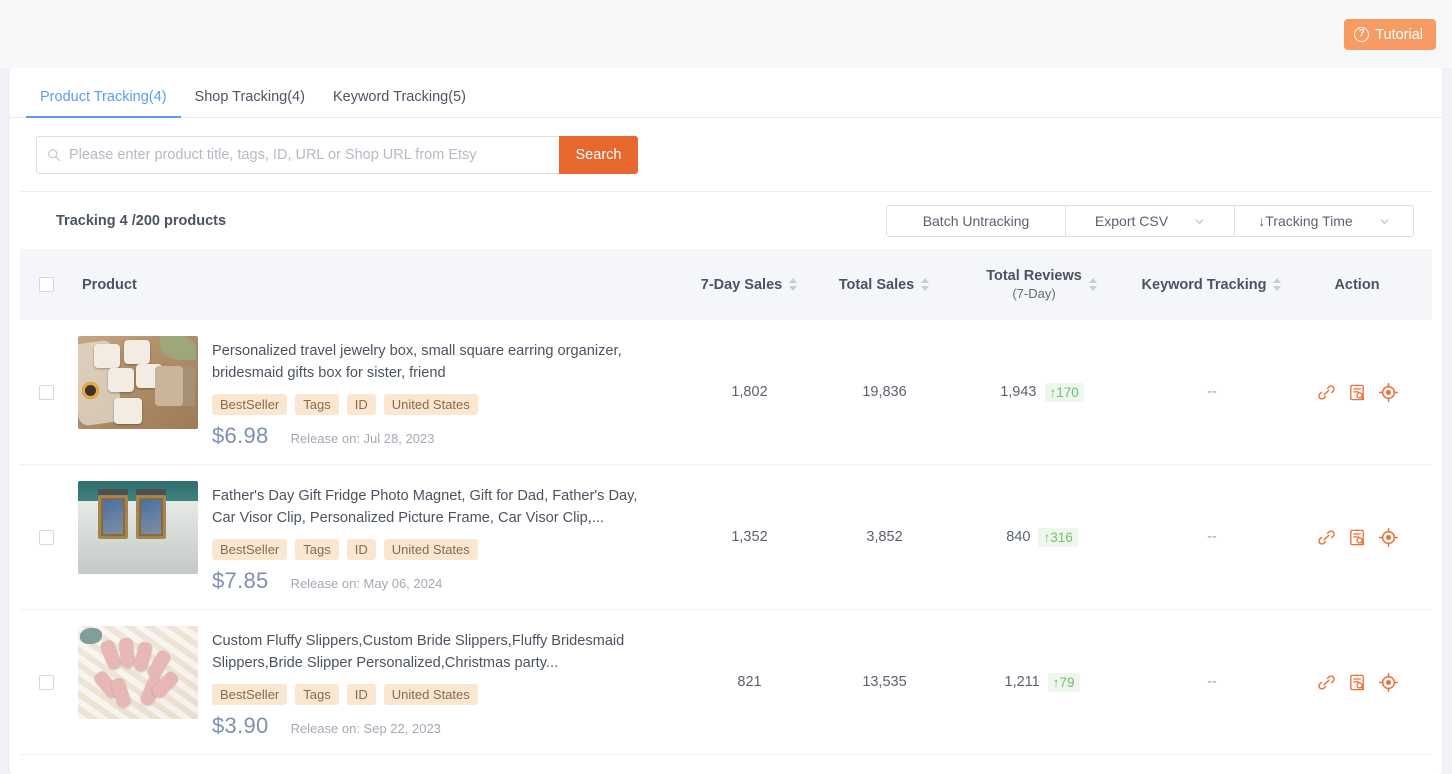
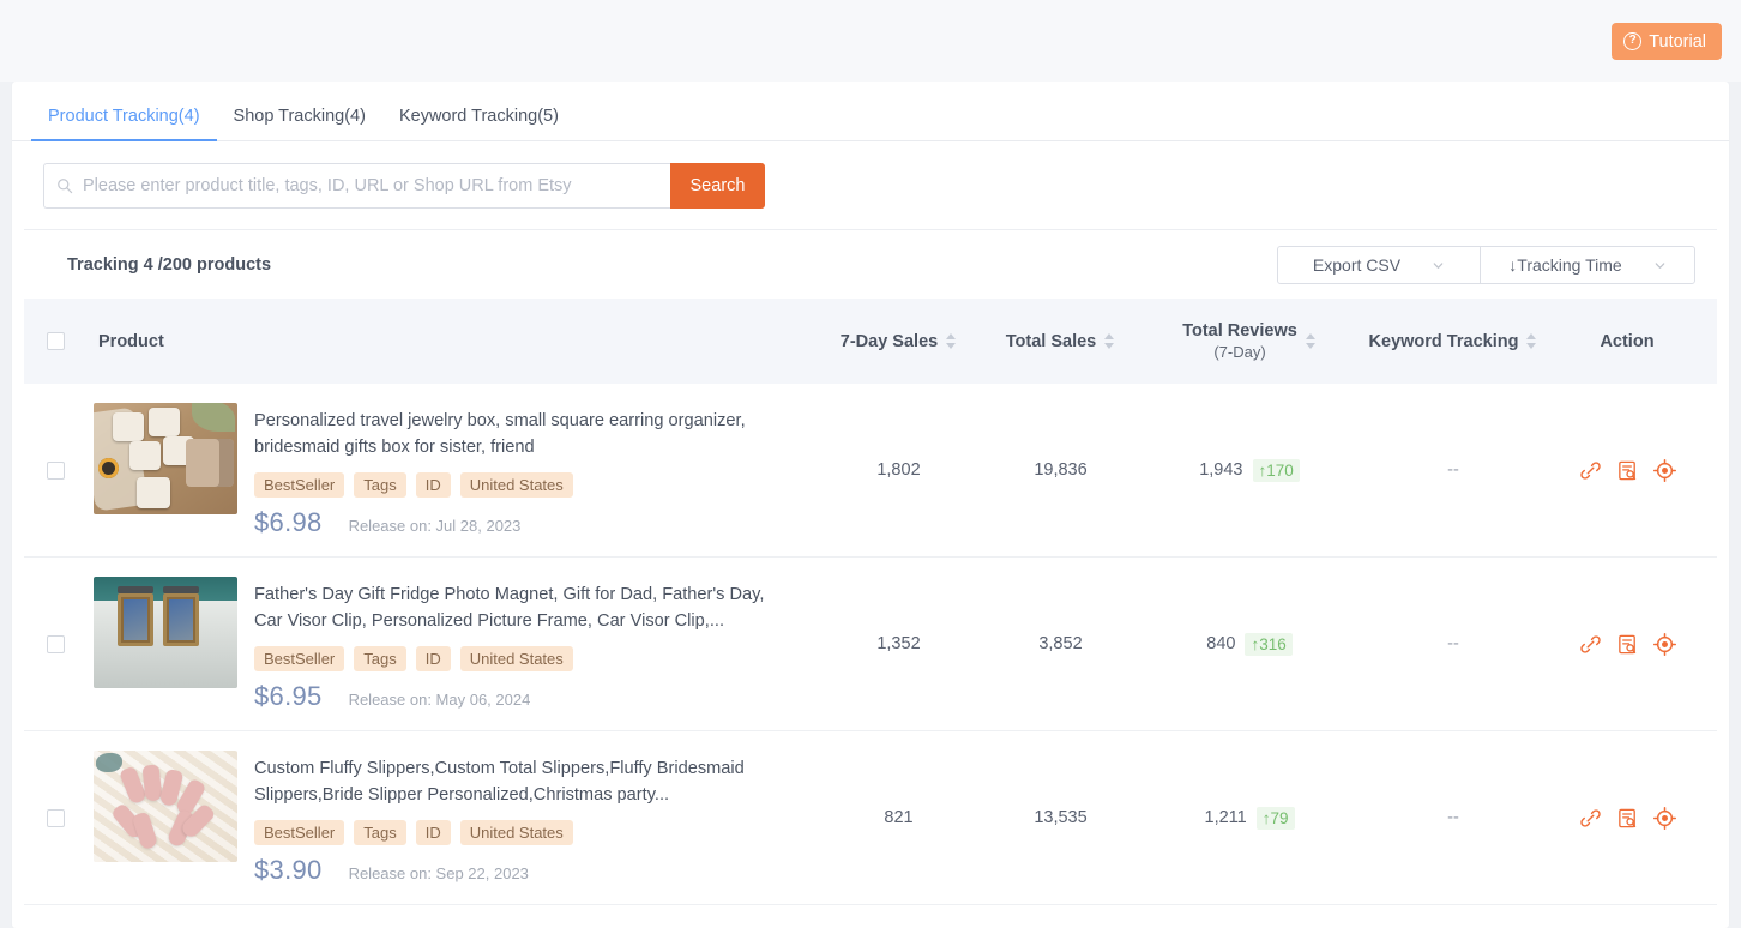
  ?
  Tutorial
  Product Tracking(4)
  Shop Tracking(4)
  Keyword Tracking(5)
  Please enter product title, tags, ID, URL or Shop URL from Etsy
  Search
  Tracking 4 /200 products
- Batch Untracking
  Export CSV
  ↓Tracking Time
  Product
  7-Day Sales
  Total Sales
  Total Reviews
  (7-Day)
  Keyword Tracking
  Action
  Personalized travel jewelry box, small square earring organizer, bridesmaid gifts box for sister, friend
  BestSeller
  Tags
  ID
  United States
  $6.98
  Release on: Jul 28, 2023
  1,802
  19,836
  1,943
  ↑170
  --
  Father's Day Gift Fridge Photo Magnet, Gift for Dad, Father's Day, Car Visor Clip, Personalized Picture Frame, Car Visor Clip,...
  BestSeller
  Tags
  ID
  United States
- $7.85
+ $6.95
  Release on: May 06, 2024
  1,352
  3,852
  840
  ↑316
  --
- Custom Fluffy Slippers,Custom Bride Slippers,Fluffy Bridesmaid Slippers,Bride Slipper Personalized,Christmas party...
+ Custom Fluffy Slippers,Custom Total Slippers,Fluffy Bridesmaid Slippers,Bride Slipper Personalized,Christmas party...
  BestSeller
  Tags
  ID
  United States
  $3.90
  Release on: Sep 22, 2023
  821
  13,535
  1,211
  ↑79
  --
